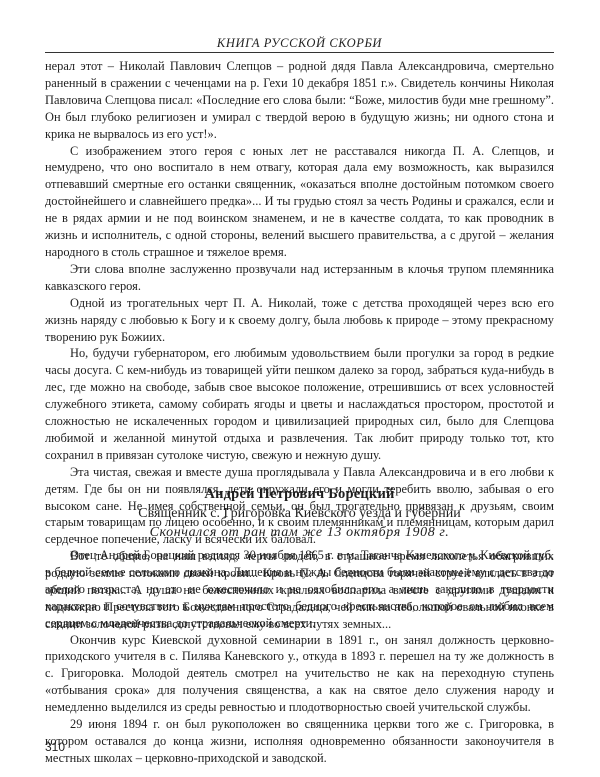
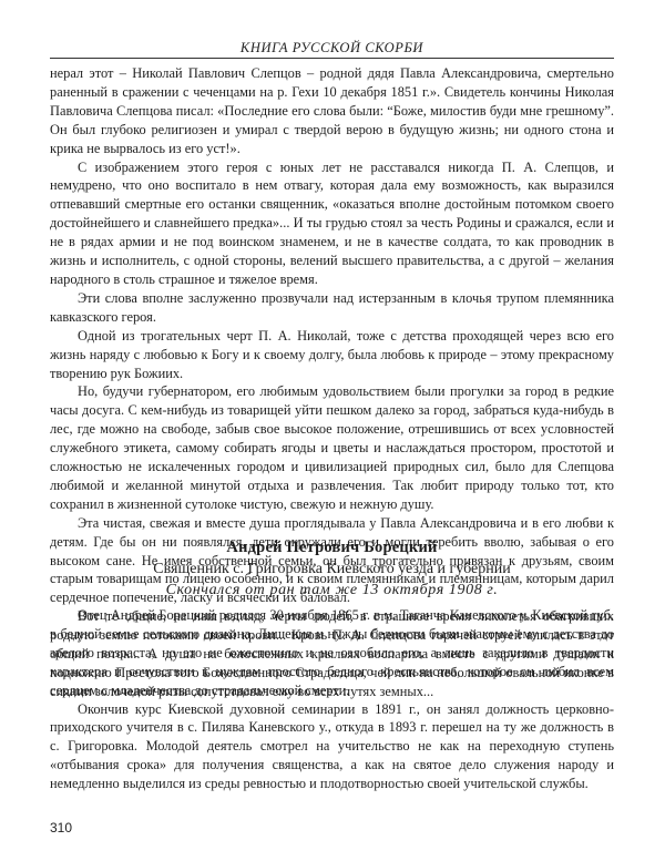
  КНИГА РУССКОЙ СКОРБИ
  нерал этот – Николай Павлович Слепцов – родной дядя Павла Александровича, смертельно раненный в сражении с чеченцами на р. Гехи 10 декабря 1851 г.». Свидетель кончины Николая Павловича Слепцова писал: «Последние его слова были: “Боже, милостив буди мне грешному”. Он был глубоко религиозен и умирал с твердой верою в будущую жизнь; ни одного стона и крика не вырвалось из его уст!».
  С изображением этого героя с юных лет не расставался никогда П. А. Слепцов, и немудрено, что оно воспитало в нем отвагу, которая дала ему возможность, как выразился отпевавший смертные его останки священник, «оказаться вполне достойным потомком своего достойнейшего и славнейшего предка»... И ты грудью стоял за честь Родины и сражался, если и не в рядах армии и не под воинском знаменем, и не в качестве солдата, то как проводник в жизнь и исполнитель, с одной стороны, велений высшего правительства, а с другой – желания народного в столь страшное и тяжелое время.
  Эти слова вполне заслуженно прозвучали над истерзанным в клочья трупом племянника кав­казского героя.
  Одной из трогательных черт П. А. Николай, тоже с детства проходящей через всю его жизнь наряду с любовью к Богу и к своему долгу, была любовь к природе – этому прекрасному творению рук Божиих.
- Но, будучи губернатором, его любимым удовольствием были прогулки за город в редкие часы досу­га. С кем-нибудь из товарищей уйти пешком далеко за город, забраться куда-нибудь в лес, где можно на свободе, забыв свое высокое положение, отрешившись от всех условностей служебного этикета, самому собирать ягоды и цветы и наслаждаться простором, простотой и сложностью не искалеченных городом и цивилизацией природных сил, было для Слепцова любимой и желанной минутой отдыха и развлечения. Так любит природу только тот, кто сохранил в привязан сутолоке чистую, свежую и нежную душу.
+ Но, будучи губернатором, его любимым удовольствием были прогулки за город в редкие часы досу­га. С кем-нибудь из товарищей уйти пешком далеко за город, забраться куда-нибудь в лес, где можно на свободе, забыв свое высокое положение, отрешившись от всех условностей служебного этикета, самому собирать ягоды и цветы и наслаждаться простором, простотой и сложностью не искалеченных городом и цивилизацией природных сил, было для Слепцова любимой и желанной минутой отдыха и развлечения. Так любит природу только тот, кто сохранил в жизненной сутолоке чистую, свежую и нежную душу.
  Эта чистая, свежая и вместе душа проглядывала у Павла Александровича и в его любви к детям. Где бы он ни появлялся, дети окружали его и могли теребить вволю, забывая о его высоком сане. Не имея собственной семьи, он был трогательно привязан к друзьям, своим старым товарищам по ли­цею особенно, и к своим племянникам и племянницам, которым дарил сердечное попечение, ласку и всячески их баловал.
  Вот те общие, на наш взгляд, черты людей, в страшное время лихолетья обагривших родную землю потоками своей крови... Кровь П. А. Слепцова горячей струей влилась в этот общий поток... А душа на белоснежных крыльях воспарила вместе с другими душами к подножию Престола того Божественного Страдальца, чей лик на небольшой овальной иконке в сиянии золоченой ризы со­путствовал ему во всех путях земных...
  Андрей Петрович Борецкий
  Священник с. Григоровка Киевского уезда и губернии
  Скончался от ран там же 13 октября 1908 г.
  Отец Андрей Борецкий родился 30 ноября 1865 г. в м. Таганча Каневского у. Киевской губ. в бедной семье сельского диакона. Лишения и нужды бедности были знакомы ему с детства до зрелого возраста, но это не ожесточило и не озлобило его, а лишь закалило в твердости характера и сочув­ствии к нуждам простого бедного крестьянства, которое он любил всем сердцем с младенчества до страдальческой смерти.
  Окончив курс Киевской духовной семинарии в 1891 г., он занял должность церковно-приходского учителя в с. Пилява Каневского у., откуда в 1893 г. перешел на ту же должность в с. Григоровка. Моло­дой деятель смотрел на учительство не как на переходную ступень «отбывания срока» для получения священства, а как на святое дело служения народу и немедленно выделился из среды ревностью и пло­дотворностью своей учительской службы.
- 29 июня 1894 г. он был рукоположен во священника церкви того же с. Григоровка, в котором оставался до конца жизни, исполняя одновременно обязанности законоучителя в местных школах – церковно-приходской и заводской.
  310
